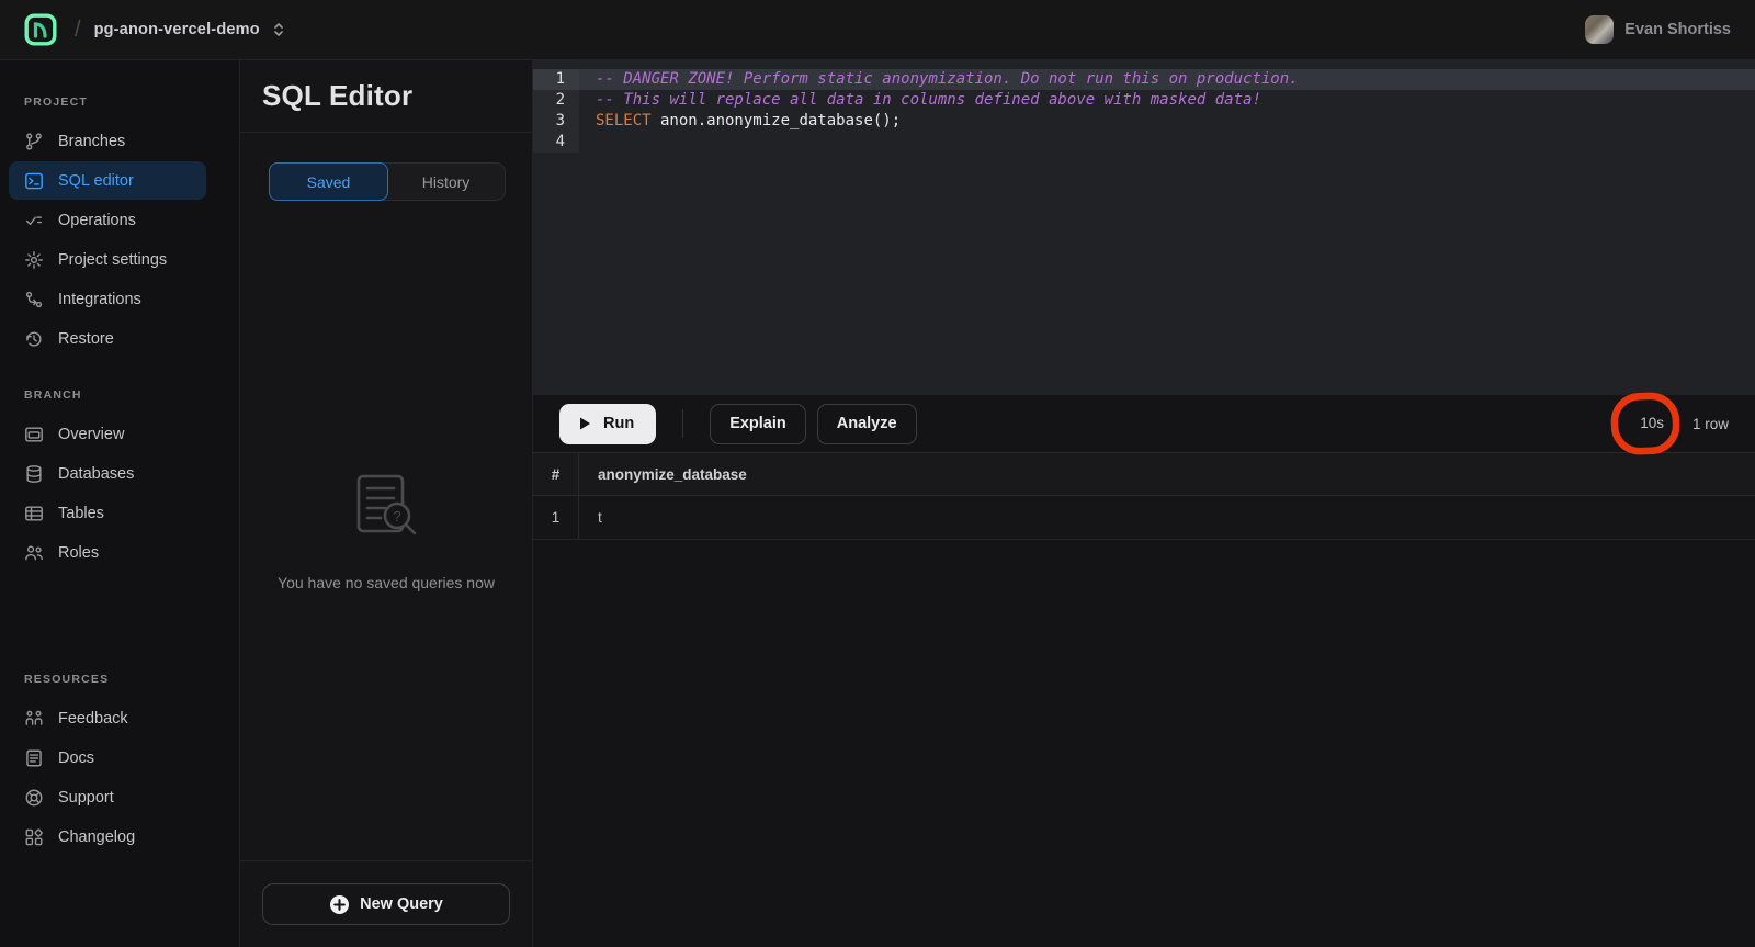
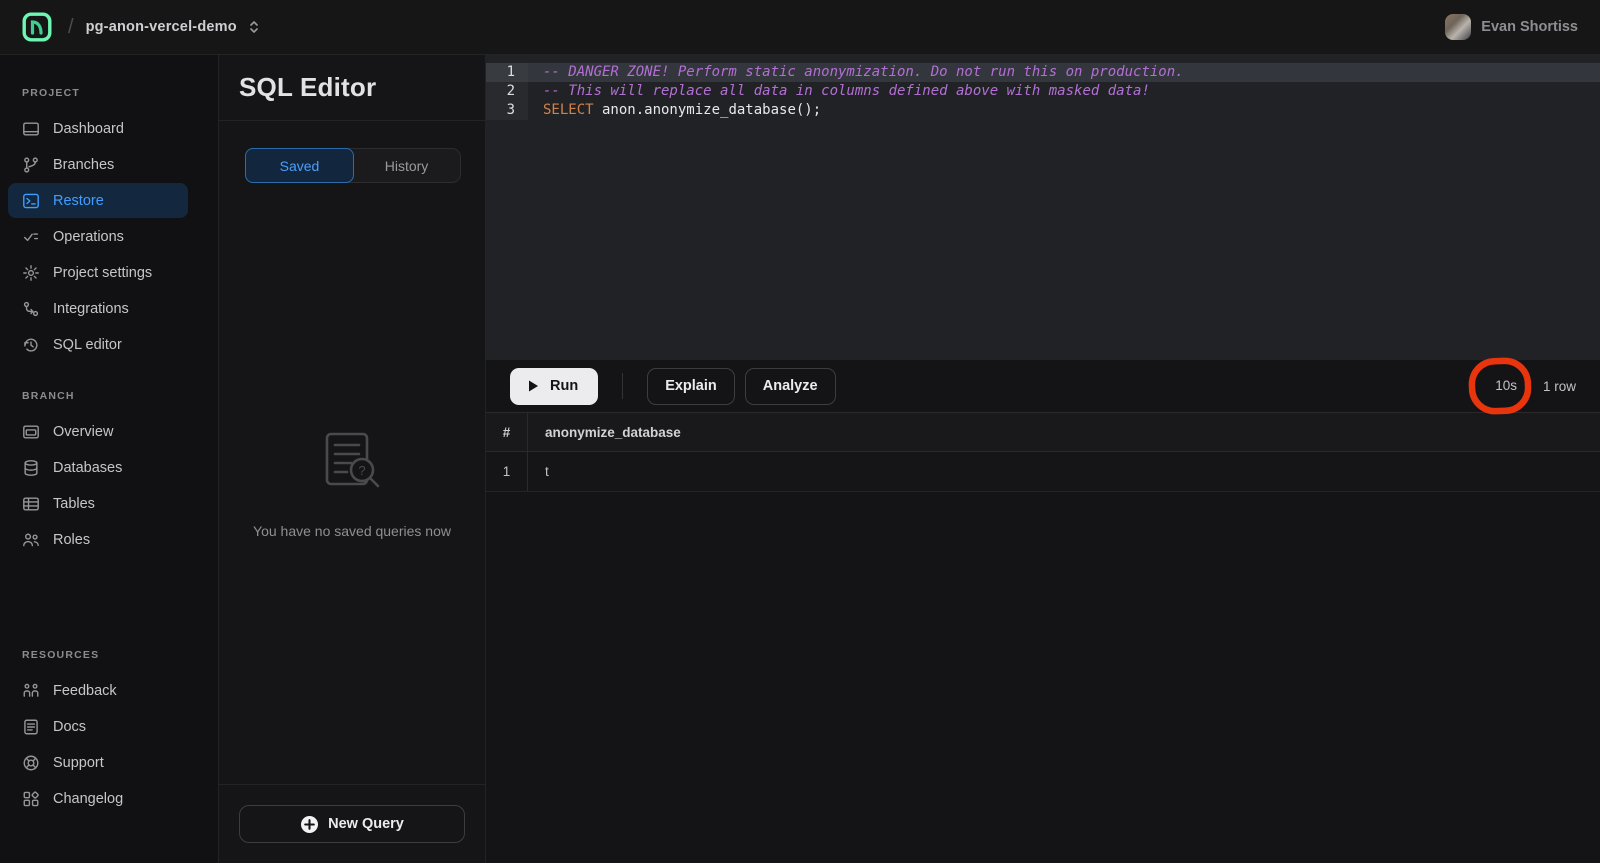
  /
  pg-anon-vercel-demo
  Evan Shortiss
  PROJECT
+ Dashboard
  Branches
- SQL editor
+ Restore
  Operations
  Project settings
  Integrations
- Restore
+ SQL editor
  BRANCH
  Overview
  Databases
  Tables
  Roles
  RESOURCES
  Feedback
  Docs
  Support
  Changelog
  SQL Editor
  Saved
  History
  ?
  You have no saved queries now
  New Query
  1
  -- DANGER ZONE! Perform static anonymization. Do not run this on production.
  2
  -- This will replace all data in columns defined above with masked data!
  3
  SELECT anon.anonymize_database();
- 4
  Run
  Explain
  Analyze
  10s
  1 row
  #
  anonymize_database
  1
  t
